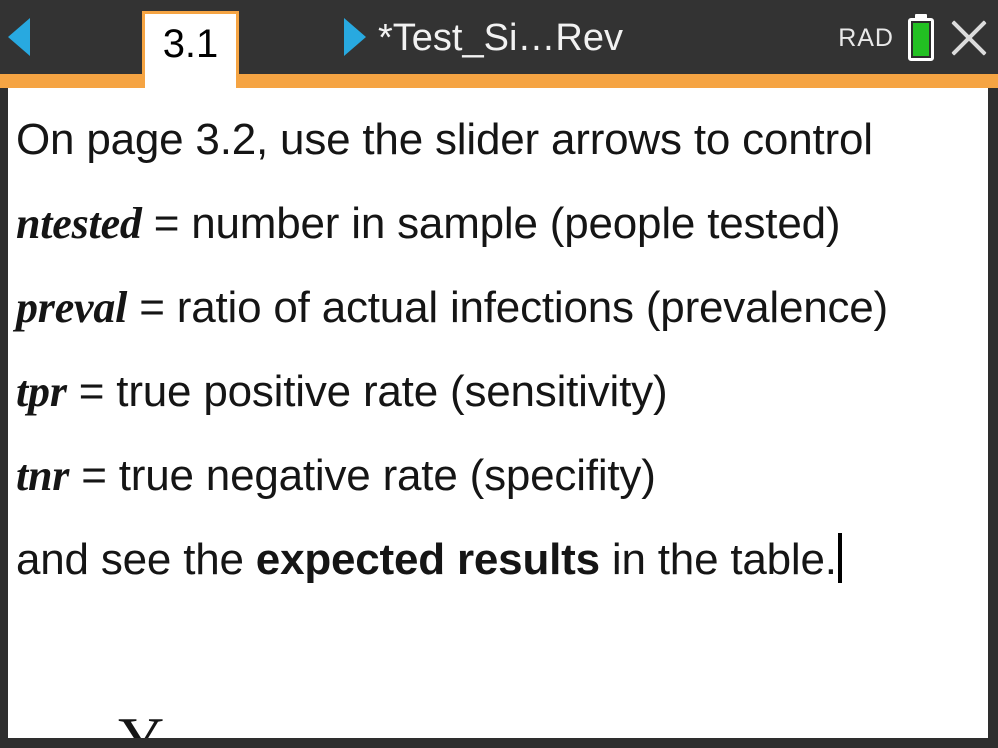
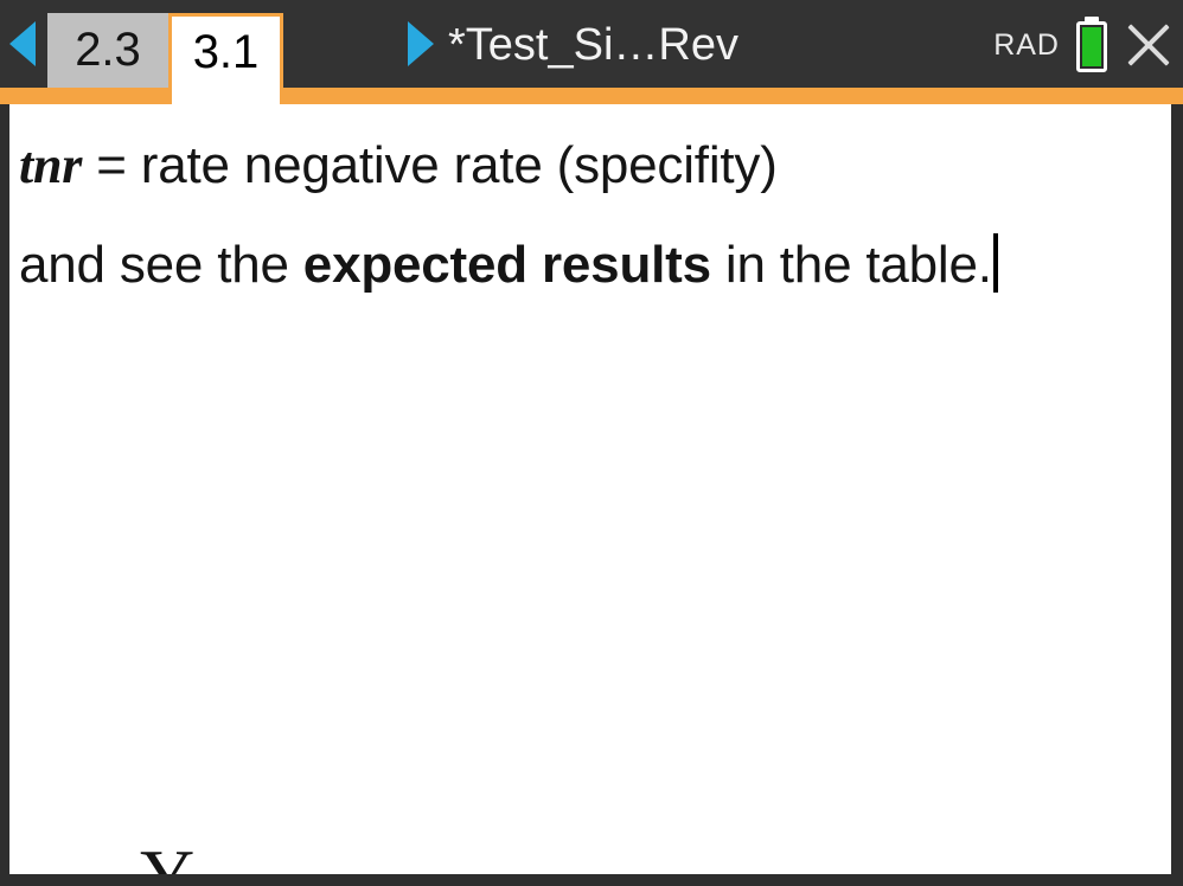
+ 2.3
  3.1
  *Test_Si…Rev
  RAD
- On page 3.2, use the slider arrows to control
- ntested = number in sample (people tested)
- preval = ratio of actual infections (prevalence)
- tpr = true positive rate (sensitivity)
- tnr = true negative rate (specifity)
+ tnr = rate negative rate (specifity)
  and see the expected results in the table.
